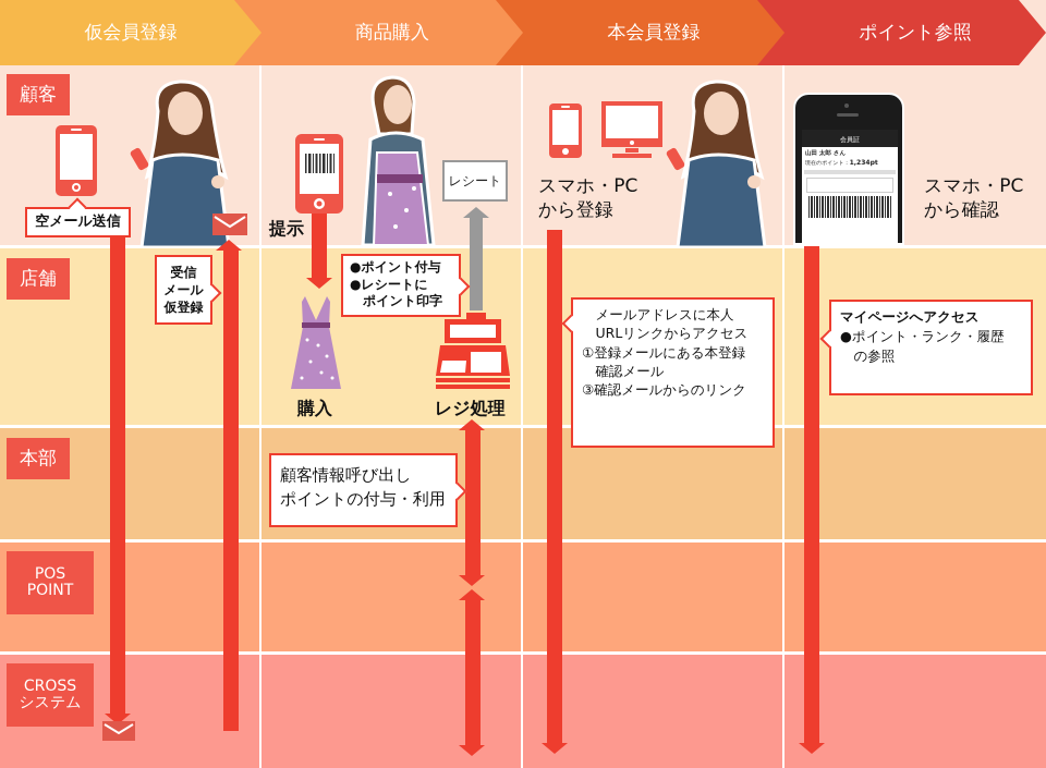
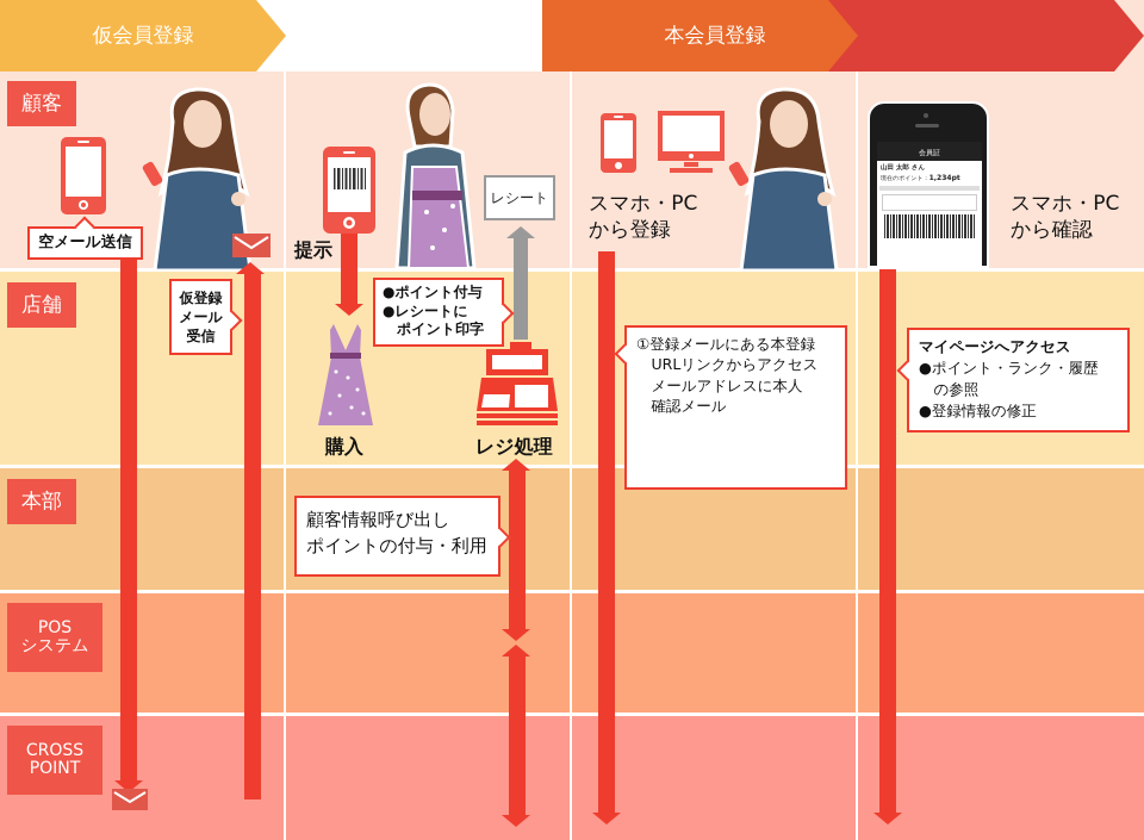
  仮会員登録
- 商品購入
  本会員登録
- ポイント参照
  顧客
  店舗
  本部
  POS
- POINT
+ システム
  CROSS
- システム
+ POINT
  空メール送信
- 受信
+ 仮登録
  メール
- 仮登録
+ 受信
  提示
  レシート
  購入
  ●ポイント付与
  ●レシートに
  ポイント印字
  レジ処理
  顧客情報呼び出し
  ポイントの付与・利用
  スマホ・PC
  から登録
- メールアドレスに本人
+ ①登録メールにある本登録
  URLリンクからアクセス
- ①登録メールにある本登録
+ メールアドレスに本人
  確認メール
- ③確認メールからのリンク
  スマホ・PC
  から確認
  マイページへアクセス
  ●ポイント・ランク・履歴
  の参照
+ ●登録情報の修正
